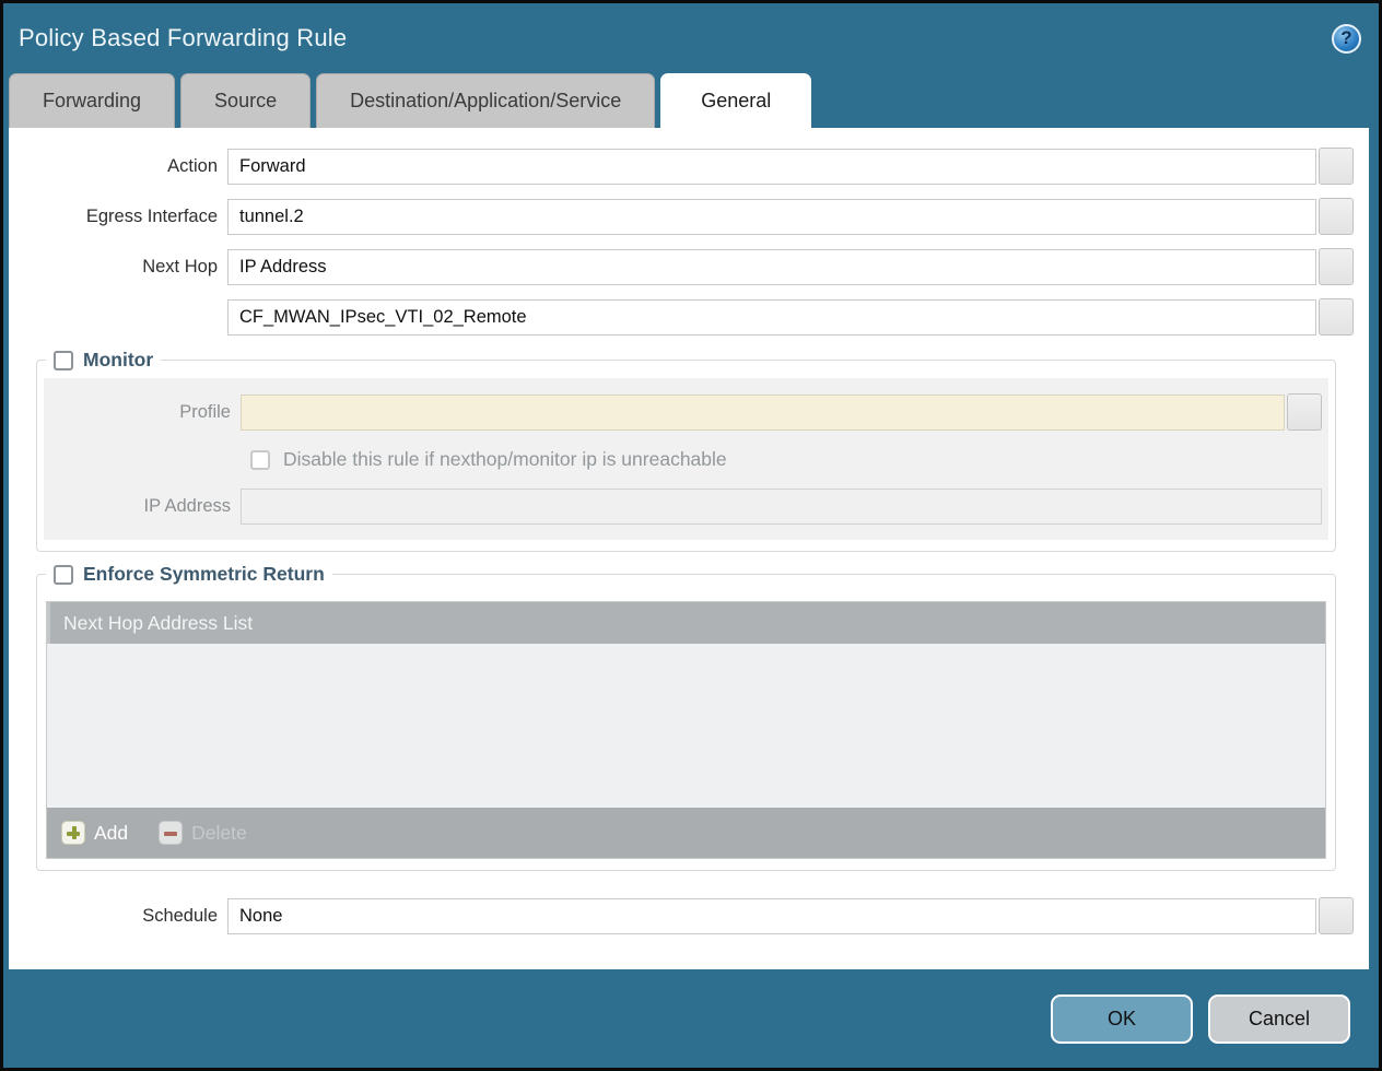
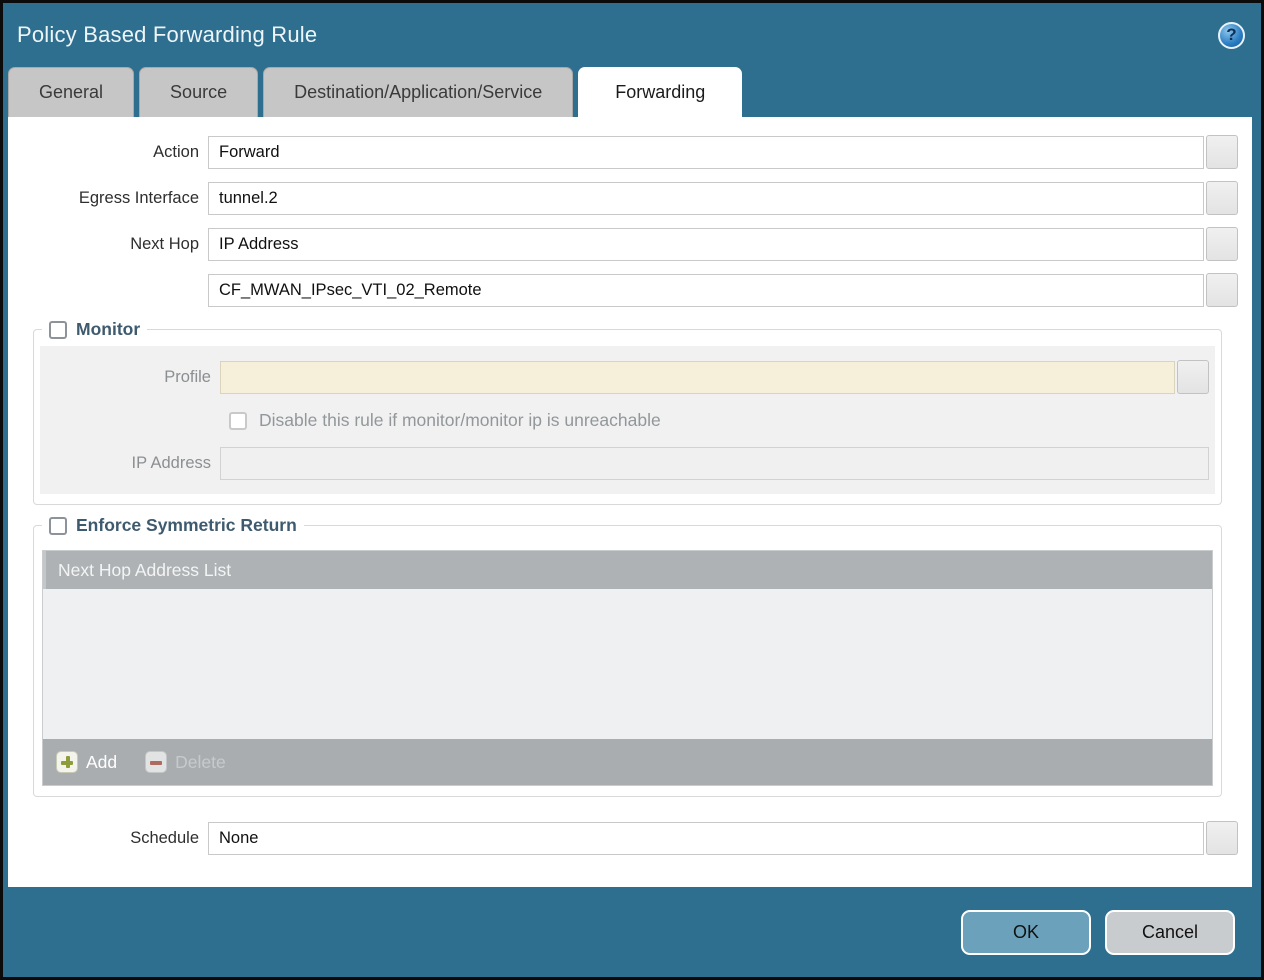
  Policy Based Forwarding Rule
  ?
- Forwarding
+ General
  Source
  Destination/Application/Service
- General
+ Forwarding
  Action
  Forward
  Egress Interface
  tunnel.2
  Next Hop
  IP Address
  CF_MWAN_IPsec_VTI_02_Remote
  Monitor
  Profile
- Disable this rule if nexthop/monitor ip is unreachable
+ Disable this rule if monitor/monitor ip is unreachable
  IP Address
  Enforce Symmetric Return
  Next Hop Address List
  Add
  Delete
  Schedule
  None
  OK
  Cancel
